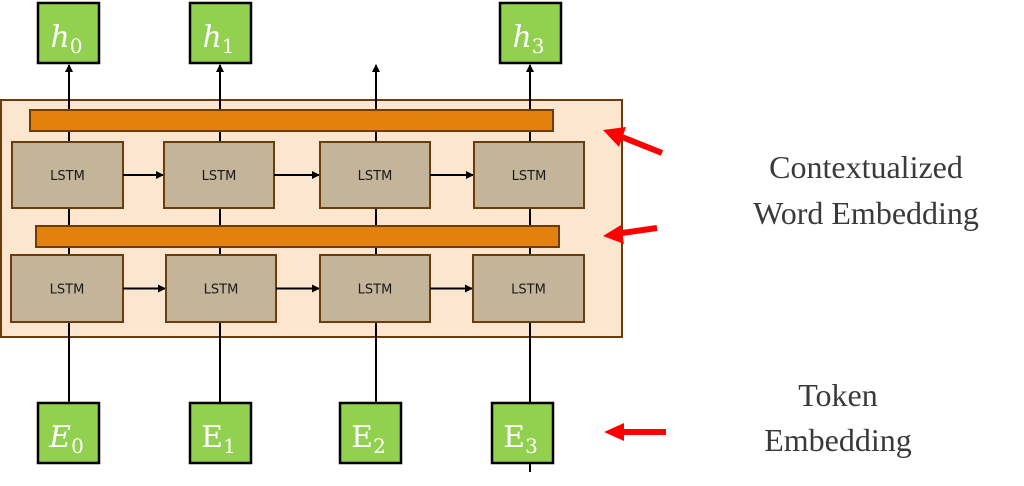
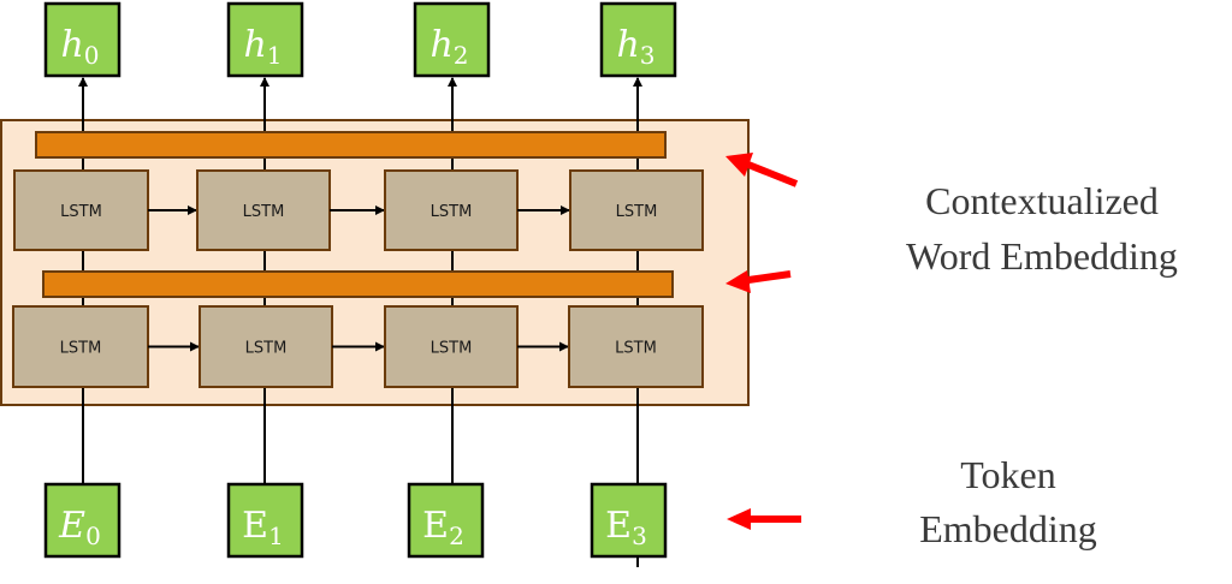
  LSTM
  LSTM
  LSTM
  LSTM
  LSTM
  LSTM
  LSTM
  LSTM
  h0
  h1
+ h2
  h3
  E0
  E1
  E2
  E3
  Contextualized
  Word Embedding
  Token
  Embedding
